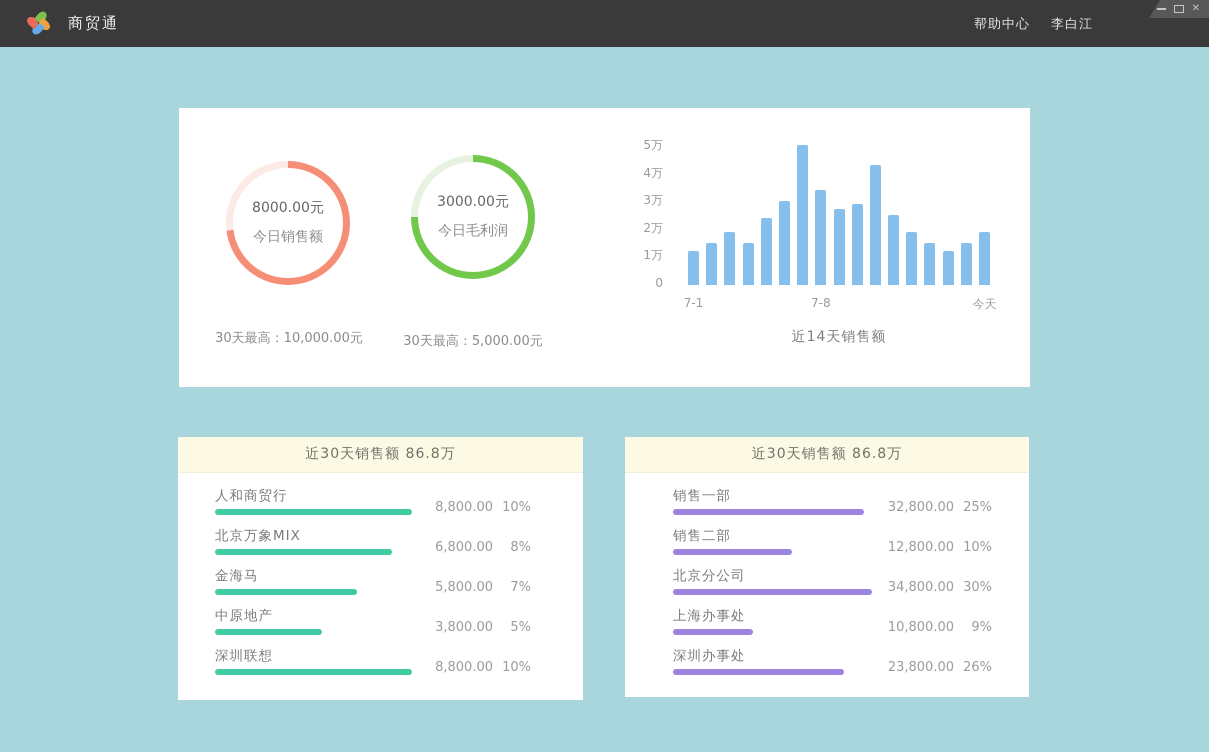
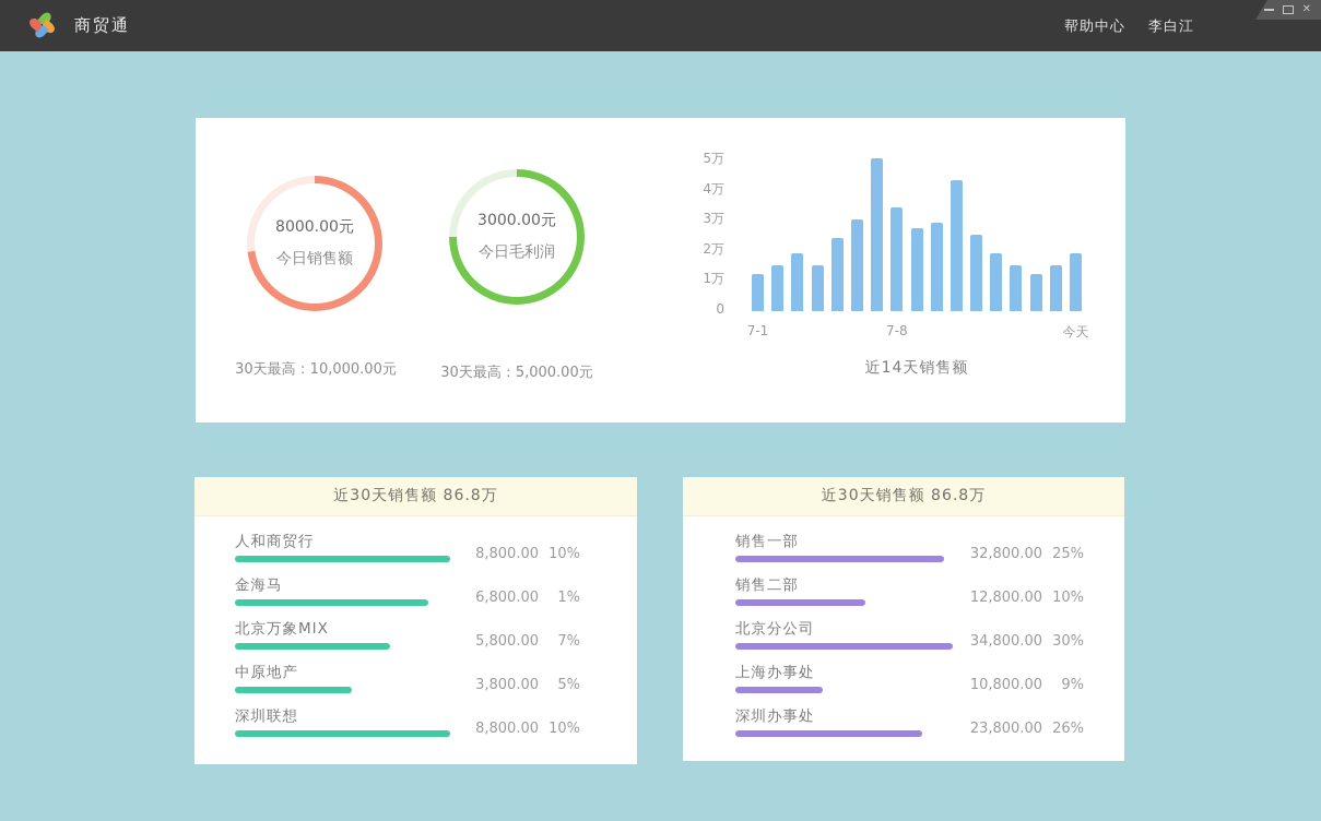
  商贸通
  帮助中心
  李白江
  ✕
  8000.00元
  今日销售额
  3000.00元
  今日毛利润
  30天最高：10,000.00元
  30天最高：5,000.00元
  近14天销售额
  5万
  4万
  3万
  2万
  1万
  0
  7-1
  7-8
  今天
  近30天销售额 86.8万
  人和商贸行
  8,800.00
  10%
- 北京万象MIX
+ 金海马
  6,800.00
- 8%
+ 1%
- 金海马
+ 北京万象MIX
  5,800.00
  7%
  中原地产
  3,800.00
  5%
  深圳联想
  8,800.00
  10%
  近30天销售额 86.8万
  销售一部
  32,800.00
  25%
  销售二部
  12,800.00
  10%
  北京分公司
  34,800.00
  30%
  上海办事处
  10,800.00
  9%
  深圳办事处
  23,800.00
  26%
